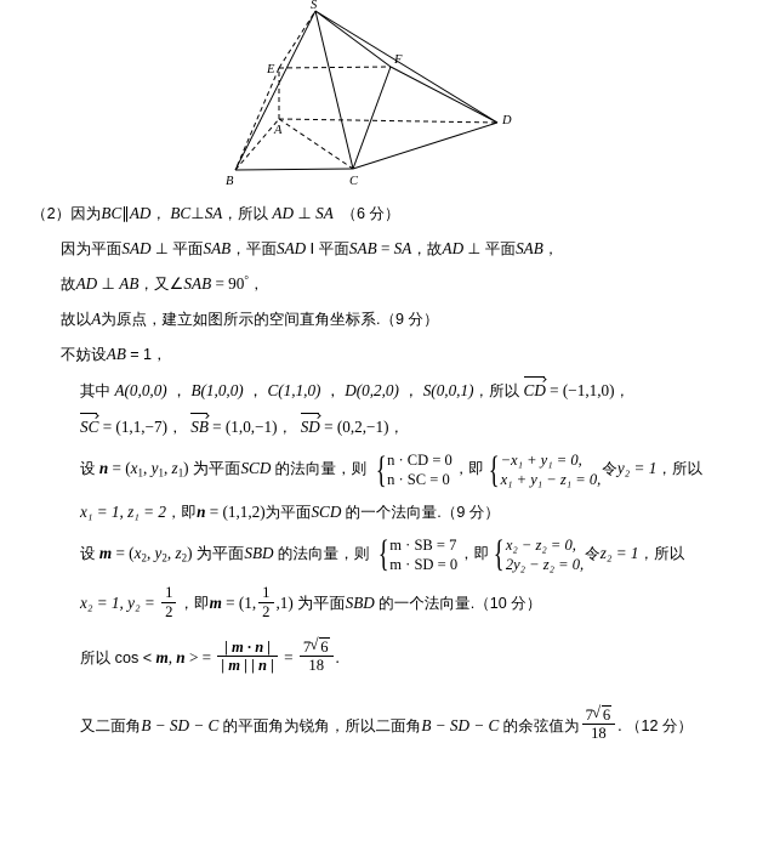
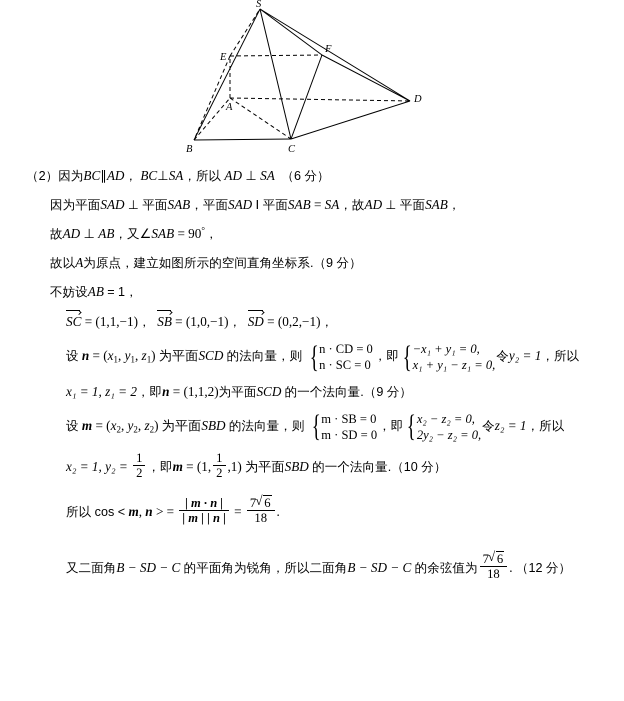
  S
  E
  F
  A
  D
  B
  C
  （2）因为BC∥AD， BC⊥SA，所以 AD ⊥ SA （6 分）
  因为平面SAD ⊥ 平面SAB，平面SAD Ⅰ 平面SAB = SA，故AD ⊥ 平面SAB，
  故AD ⊥ AB，又∠SAB = 90°，
  故以A为原点，建立如图所示的空间直角坐标系.（9 分）
  不妨设AB = 1，
- 其中 A(0,0,0) ， B(1,0,0) ， C(1,1,0) ， D(0,2,0) ， S(0,0,1)，所以 CD = (−1,1,0)，
- SC = (1,1,−7)， SB = (1,0,−1)， SD = (0,2,−1)，
+ SC = (1,1,−1)， SB = (1,0,−1)， SD = (0,2,−1)，
  设 n = (x1, y1, z1) 为平面SCD 的法向量，则
  {
  n · CD = 0
  n · SC = 0
  ，即
  {
  −x₁ + y₁ = 0,
  x₁ + y₁ − z₁ = 0,
  令y₂ = 1，所以
  x₁ = 1, z₁ = 2，即n = (1,1,2)为平面SCD 的一个法向量.（9 分）
  设 m = (x2, y2, z2) 为平面SBD 的法向量，则
  {
- m · SB = 7
+ m · SB = 0
  m · SD = 0
  ，即
  {
  x₂ − z₂ = 0,
  2y₂ − z₂ = 0,
  令z₂ = 1，所以
  x₂ = 1, y₂ =
  1
  2
  ，即m = (1,
  1
  2
  ,1) 为平面SBD 的一个法向量.（10 分）
  所以 cos < m, n > =
  | m · n |
  | m | | n |
  =
  7 6
  18
  .
  又二面角B − SD − C 的平面角为锐角，所以二面角B − SD − C 的余弦值为
  7 6
  18
  . （12 分）
